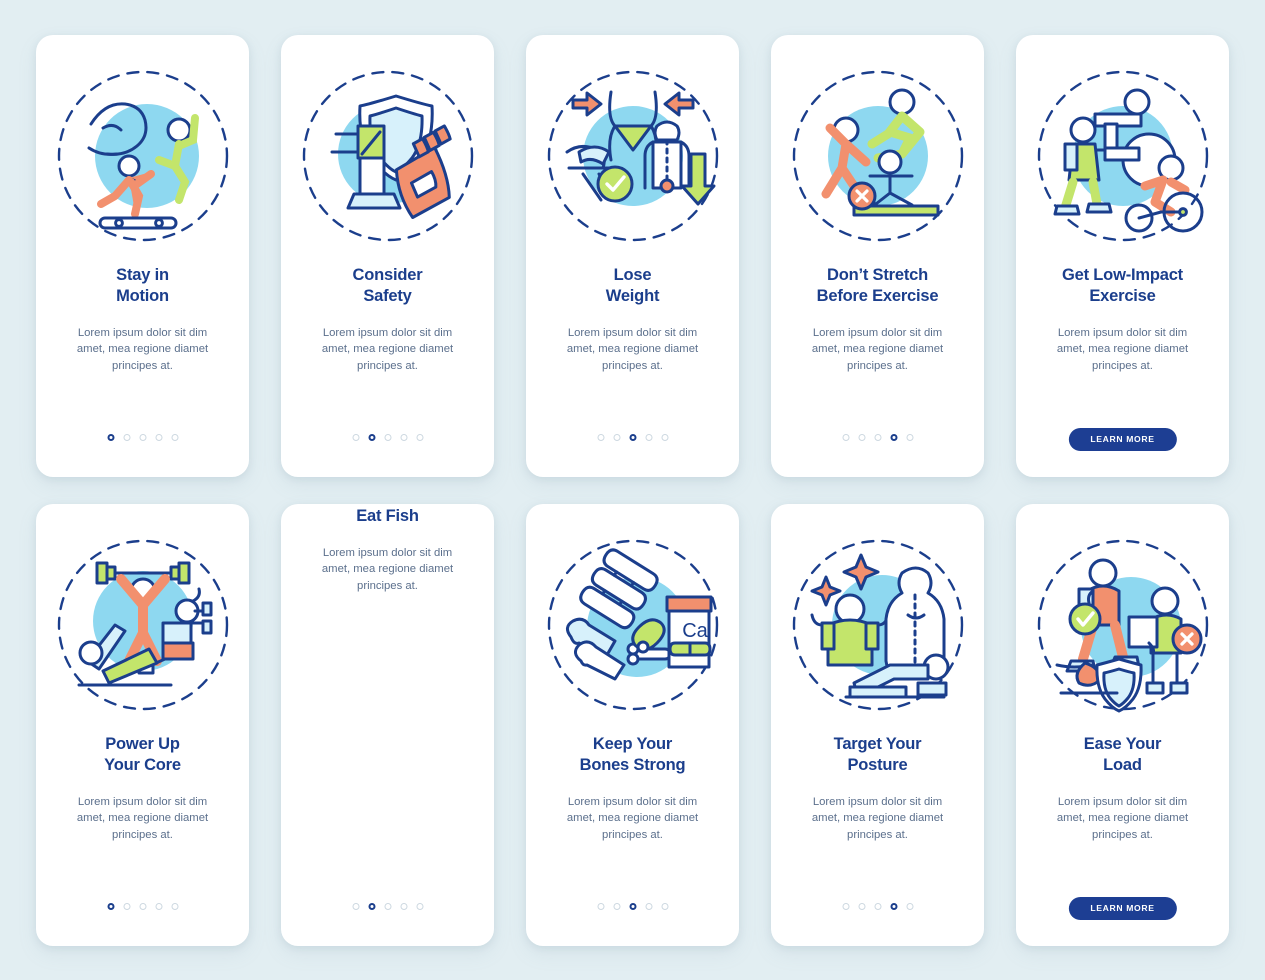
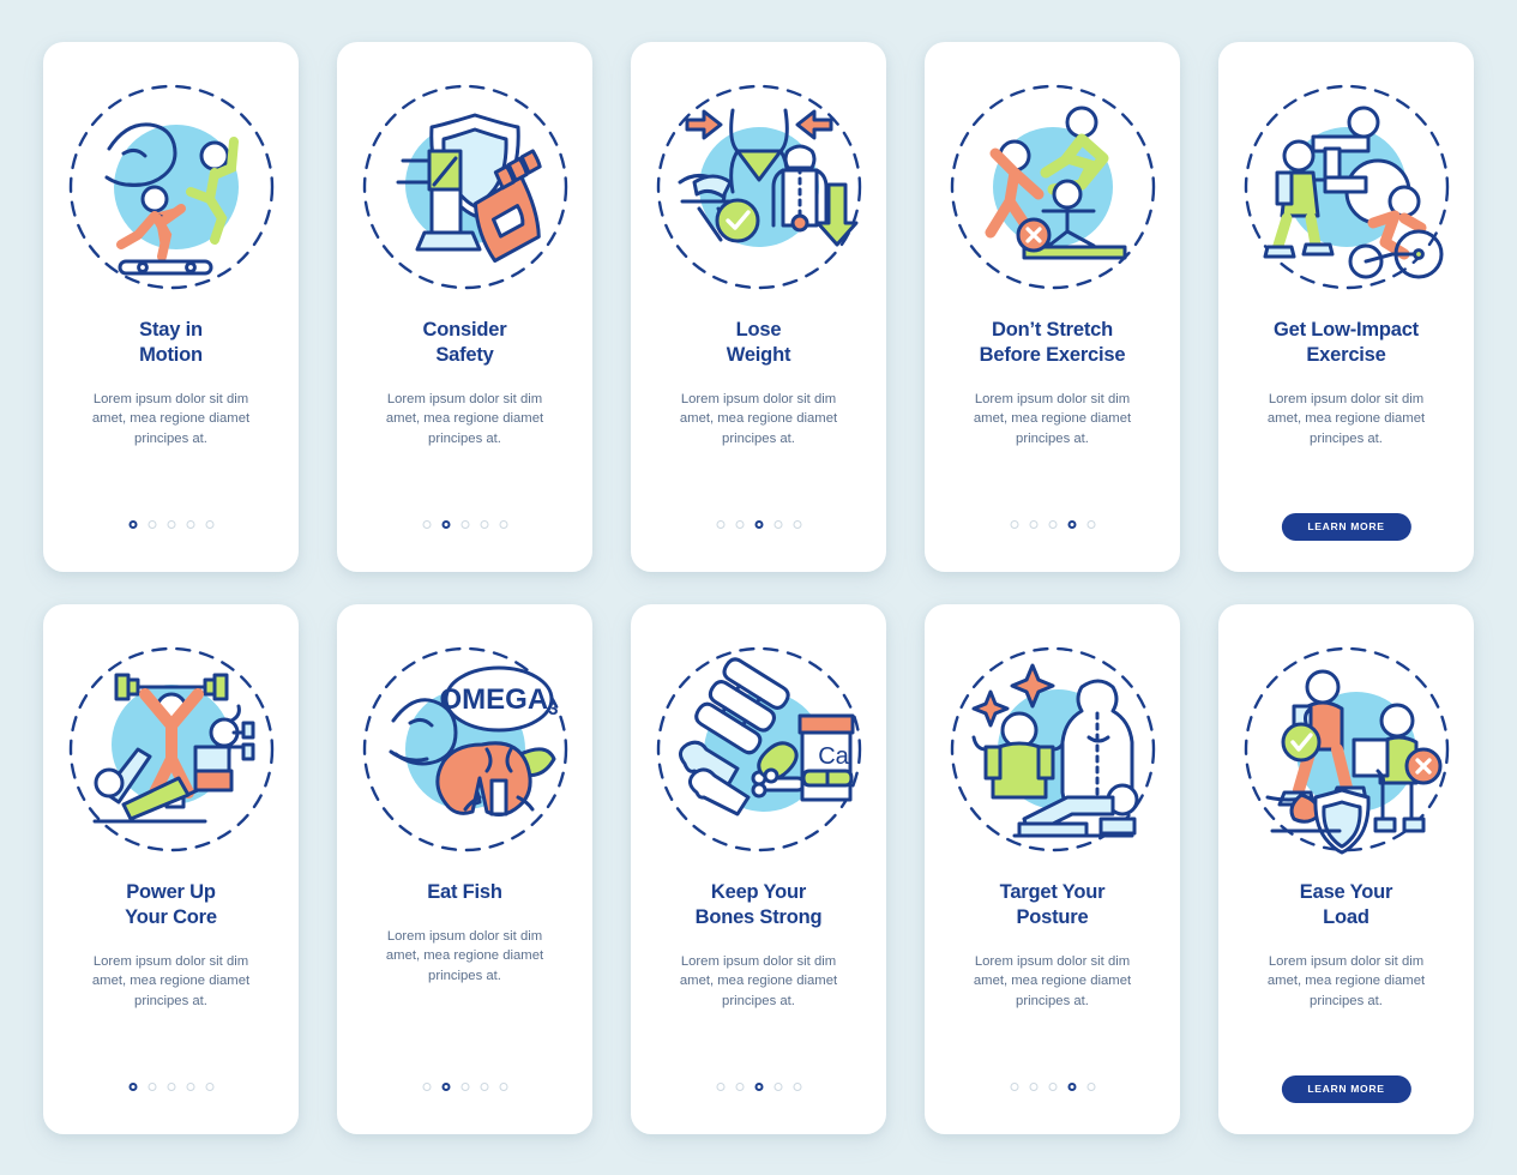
  Stay in
  Motion
  Lorem ipsum dolor sit dim
  amet, mea regione diamet
  principes at.
  Consider
  Safety
  Lorem ipsum dolor sit dim
  amet, mea regione diamet
  principes at.
  Lose
  Weight
  Lorem ipsum dolor sit dim
  amet, mea regione diamet
  principes at.
  Don’t Stretch
  Before Exercise
  Lorem ipsum dolor sit dim
  amet, mea regione diamet
  principes at.
  Get Low-Impact
  Exercise
  Lorem ipsum dolor sit dim
  amet, mea regione diamet
  principes at.
  LEARN MORE
  Power Up
  Your Core
  Lorem ipsum dolor sit dim
  amet, mea regione diamet
  principes at.
+ OMEGA3
  Eat Fish
  Lorem ipsum dolor sit dim
  amet, mea regione diamet
  principes at.
  Ca
  Keep Your
  Bones Strong
  Lorem ipsum dolor sit dim
  amet, mea regione diamet
  principes at.
  Target Your
  Posture
  Lorem ipsum dolor sit dim
  amet, mea regione diamet
  principes at.
  Ease Your
  Load
  Lorem ipsum dolor sit dim
  amet, mea regione diamet
  principes at.
  LEARN MORE
